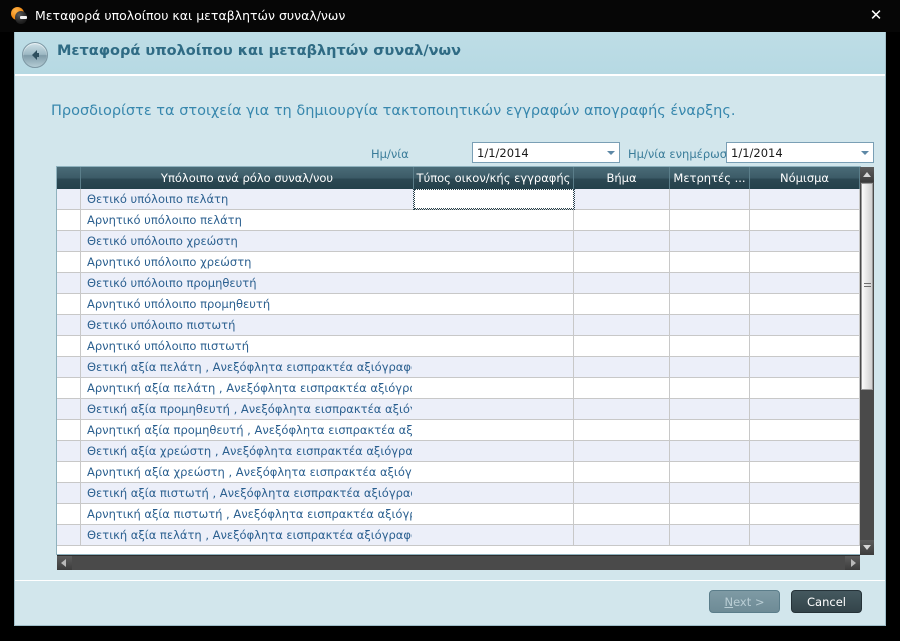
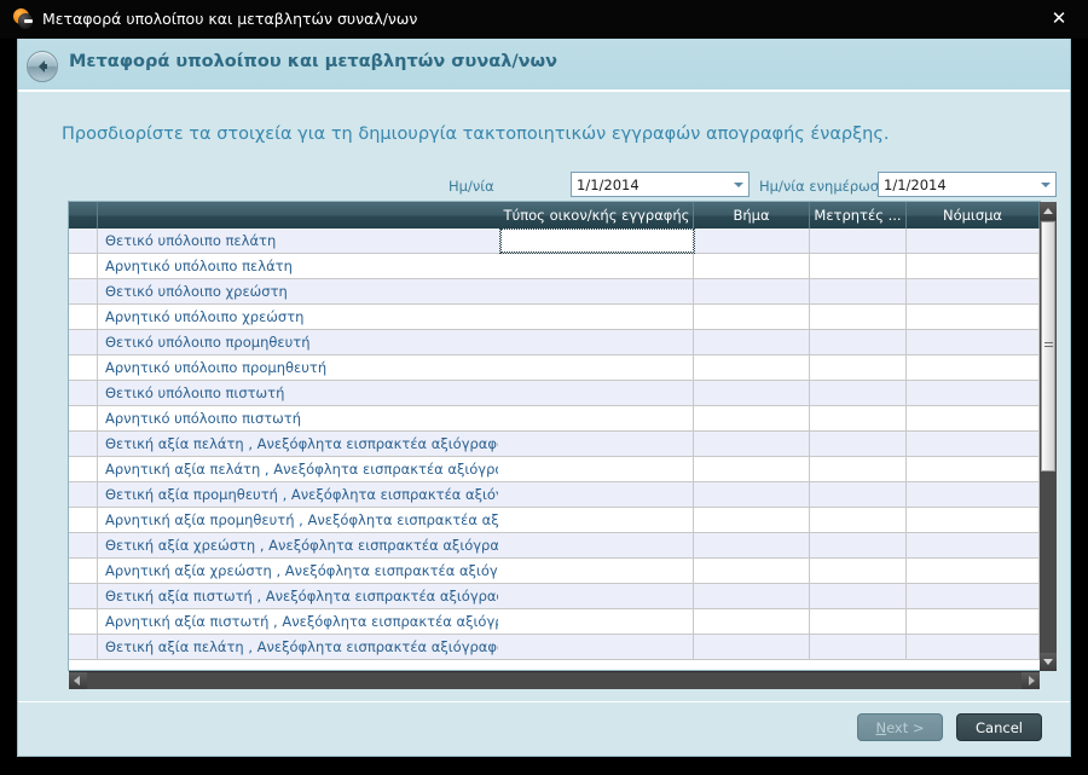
  Μεταφορά υπολοίπου και μεταβλητών συναλ/νων
  ✕
  Μεταφορά υπολοίπου και μεταβλητών συναλ/νων
  Προσδιορίστε τα στοιχεία για τη δημιουργία τακτοποιητικών εγγραφών απογραφής έναρξης.
  Ημ/νία
  1/1/2014
  Ημ/νία ενημέρωσ
  1/1/2014
- Υπόλοιπο ανά ρόλο συναλ/νου
  Τύπος οικον/κής εγγραφής
  Βήμα
  Μετρητές ...
  Νόμισμα
  Θετικό υπόλοιπο πελάτη
  Αρνητικό υπόλοιπο πελάτη
  Θετικό υπόλοιπο χρεώστη
  Αρνητικό υπόλοιπο χρεώστη
  Θετικό υπόλοιπο προμηθευτή
  Αρνητικό υπόλοιπο προμηθευτή
  Θετικό υπόλοιπο πιστωτή
  Αρνητικό υπόλοιπο πιστωτή
  Θετική αξία πελάτη , Ανεξόφλητα εισπρακτέα αξιόγραφ
  Αρνητική αξία πελάτη , Ανεξόφλητα εισπρακτέα αξιόγρ
  Θετική αξία προμηθευτή , Ανεξόφλητα εισπρακτέα αξιό
  Αρνητική αξία προμηθευτή , Ανεξόφλητα εισπρακτέα αξ
  Θετική αξία χρεώστη , Ανεξόφλητα εισπρακτέα αξιόγρα
  Αρνητική αξία χρεώστη , Ανεξόφλητα εισπρακτέα αξιόγ
  Θετική αξία πιστωτή , Ανεξόφλητα εισπρακτέα αξιόγρα
  Αρνητική αξία πιστωτή , Ανεξόφλητα εισπρακτέα αξιόγ
  Θετική αξία πελάτη , Ανεξόφλητα εισπρακτέα αξιόγραφ
  Next >
  Cancel
